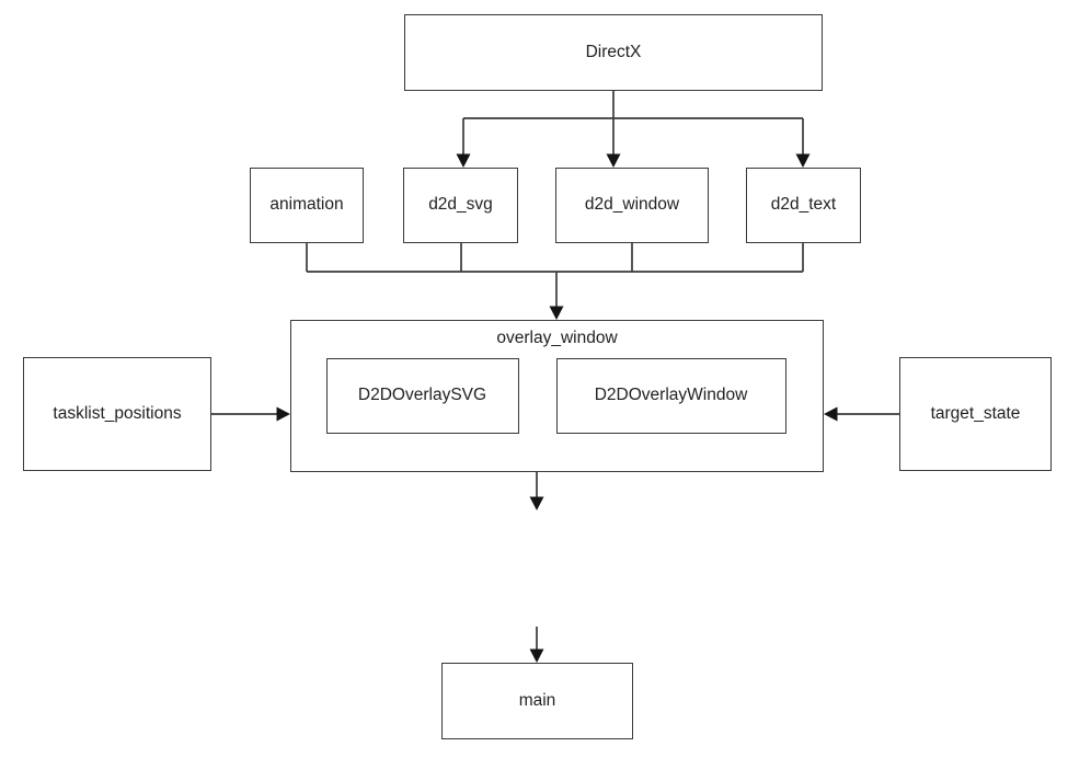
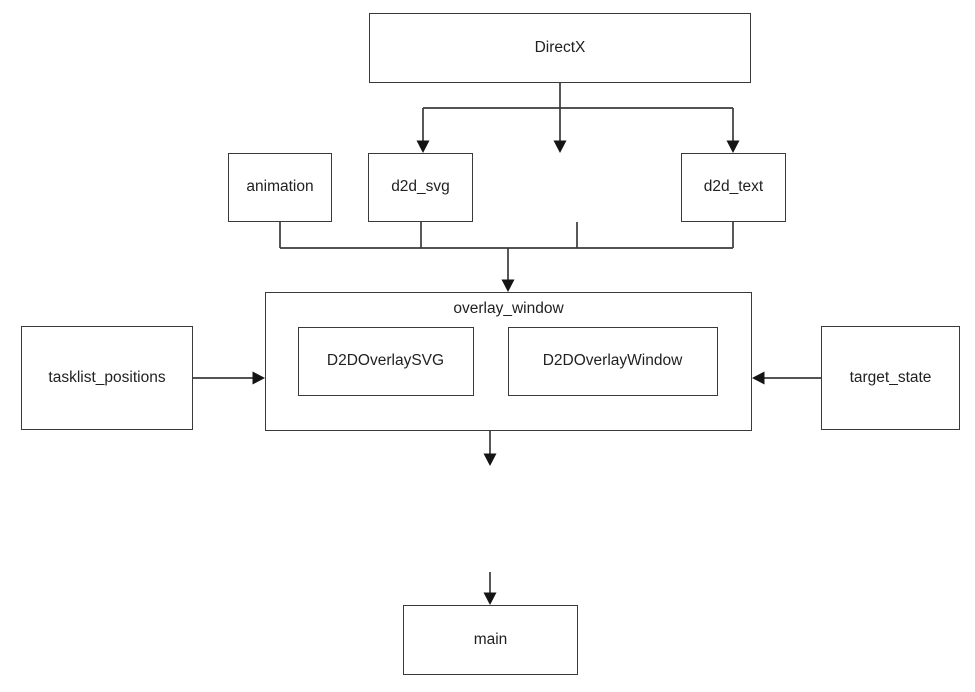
  DirectX
  animation
  d2d_svg
- d2d_window
  d2d_text
  overlay_window
  D2DOverlaySVG
  D2DOverlayWindow
  tasklist_positions
  target_state
  main
